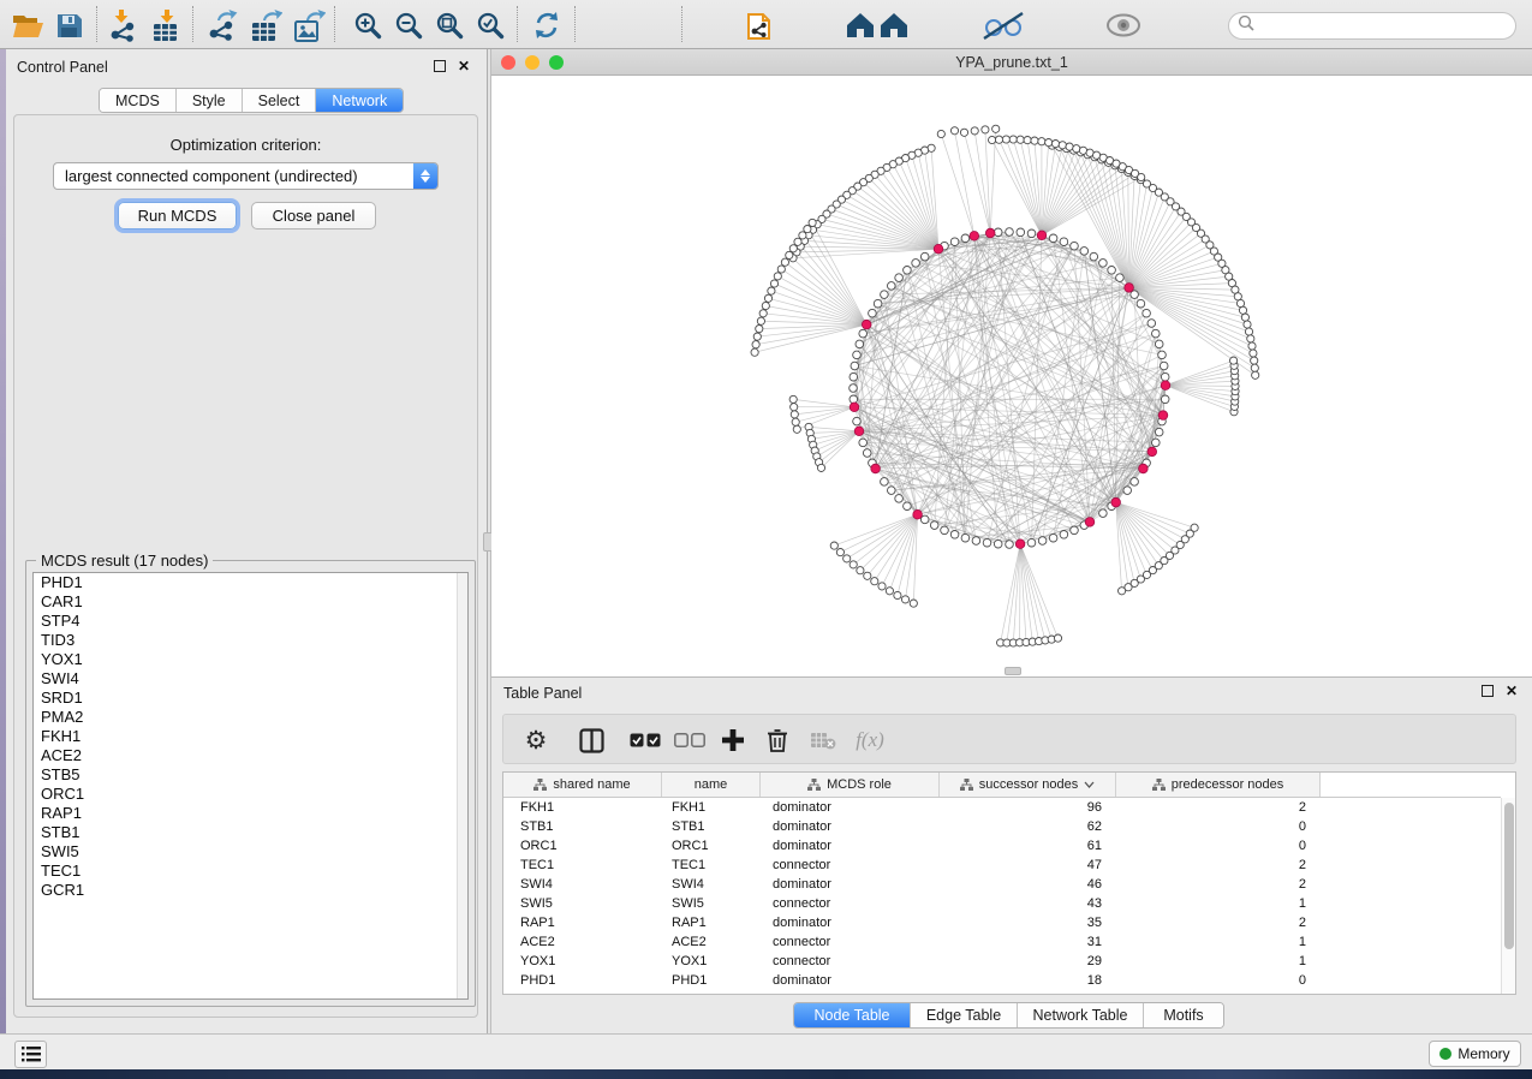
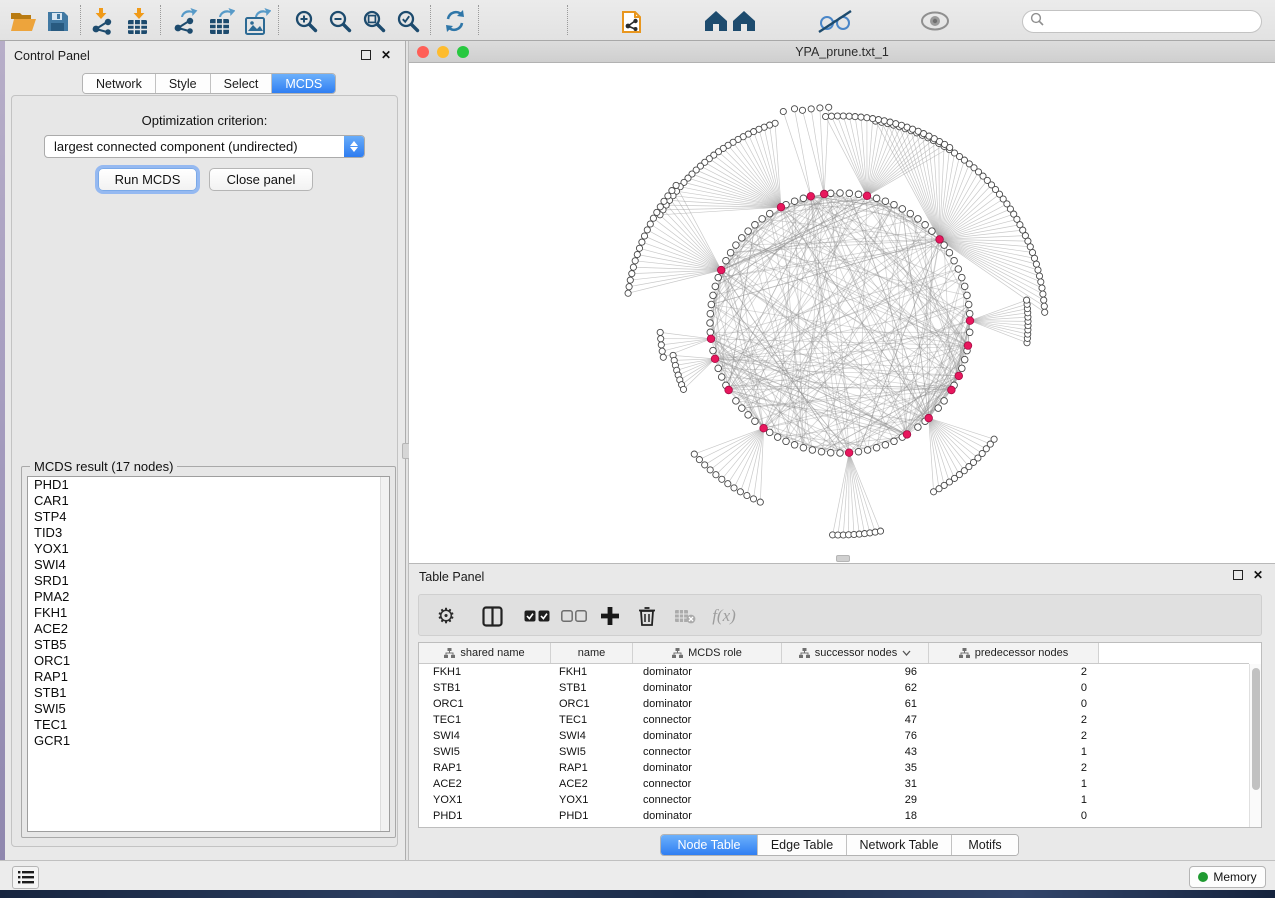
  Control Panel
  ✕
- MCDS
+ Network
  Style
  Select
- Network
+ MCDS
  Optimization criterion:
  largest connected component (undirected)
  Run MCDS
  Close panel
  MCDS result (17 nodes)
  PHD1
  CAR1
  STP4
  TID3
  YOX1
  SWI4
  SRD1
  PMA2
  FKH1
  ACE2
  STB5
  ORC1
  RAP1
  STB1
  SWI5
  TEC1
  GCR1
  YPA_prune.txt_1
  Table Panel
  ✕
  ⚙
  f(x)
  shared name
  name
  MCDS role
  successor nodes
  predecessor nodes
  FKH1
  FKH1
  dominator
  96
  2
  STB1
  STB1
  dominator
  62
  0
  ORC1
  ORC1
  dominator
  61
  0
  TEC1
  TEC1
  connector
  47
  2
  SWI4
  SWI4
  dominator
- 46
+ 76
  2
  SWI5
  SWI5
  connector
  43
  1
  RAP1
  RAP1
  dominator
  35
  2
  ACE2
  ACE2
  connector
  31
  1
  YOX1
  YOX1
  connector
  29
  1
  PHD1
  PHD1
  dominator
  18
  0
  Node Table
  Edge Table
  Network Table
  Motifs
  Memory
